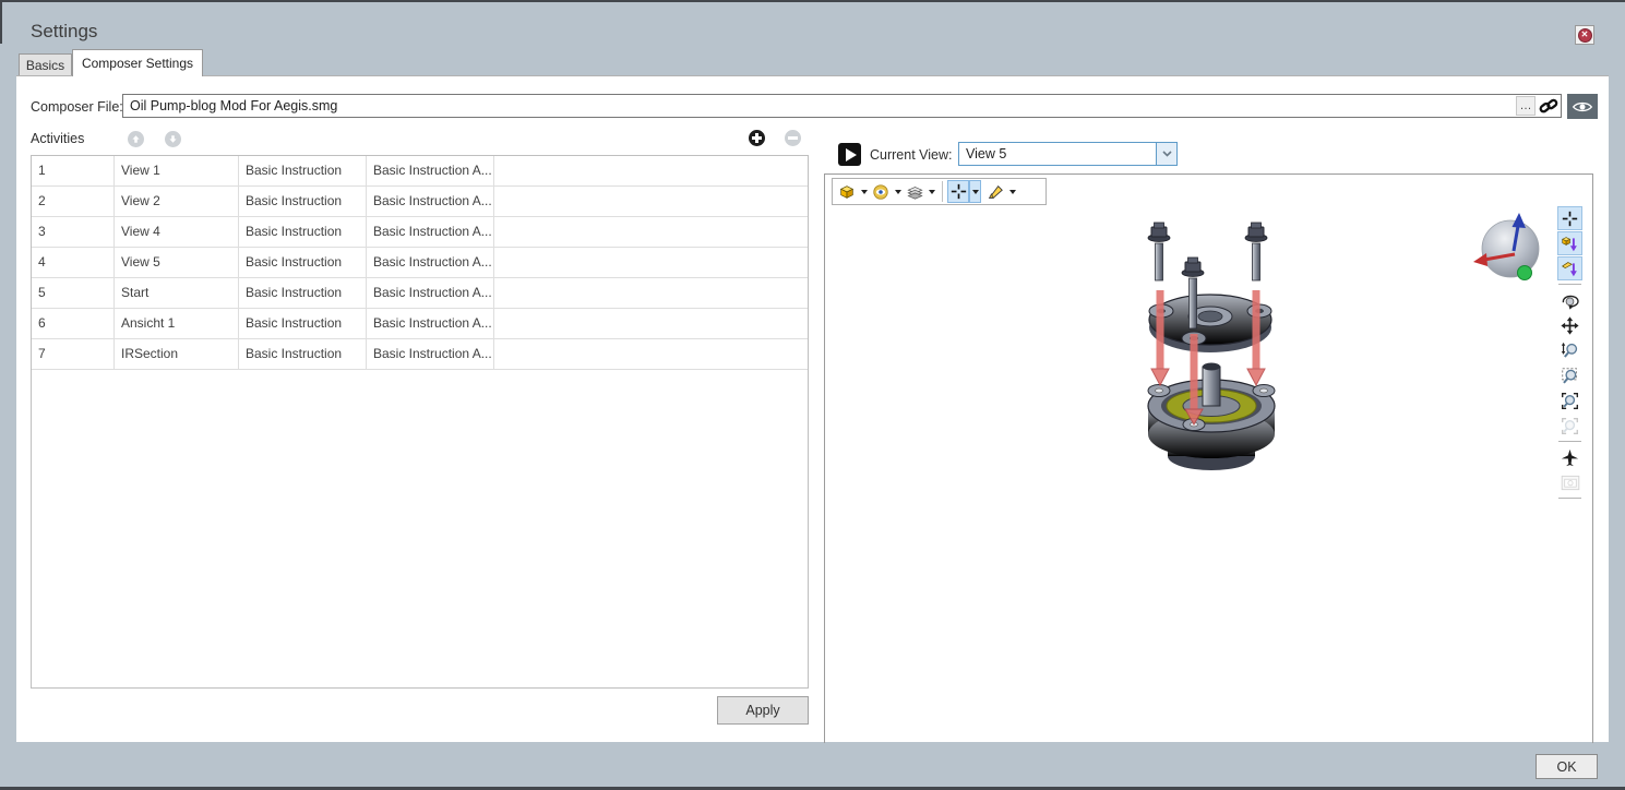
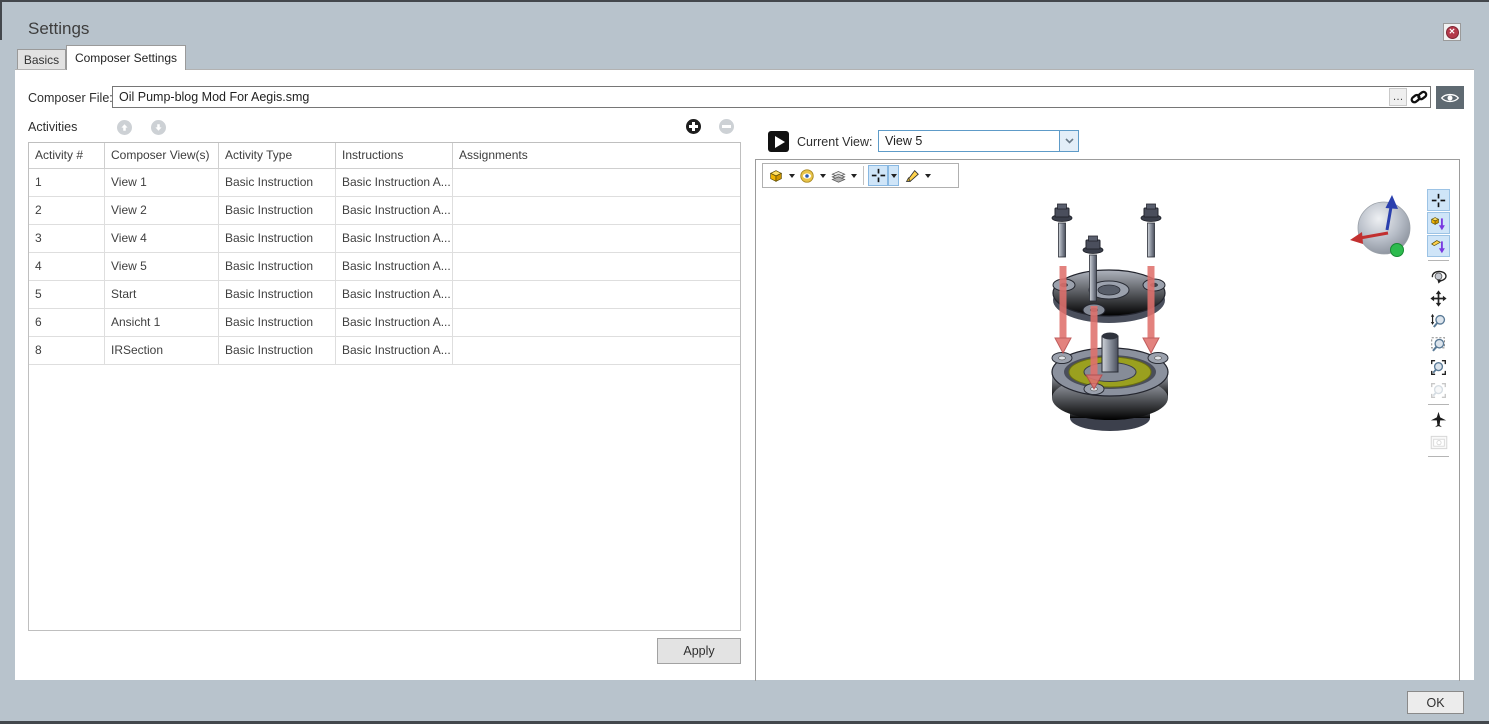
  Settings
  ✕
  Basics
  Composer Settings
  Composer File:
  Oil Pump-blog Mod For Aegis.smg
  …
  Activities
+ Activity #
+ Composer View(s)
+ Activity Type
+ Instructions
+ Assignments
  1
  View 1
  Basic Instruction
  Basic Instruction A...
  2
  View 2
  Basic Instruction
  Basic Instruction A...
  3
  View 4
  Basic Instruction
  Basic Instruction A...
  4
  View 5
  Basic Instruction
  Basic Instruction A...
  5
  Start
  Basic Instruction
  Basic Instruction A...
  6
  Ansicht 1
  Basic Instruction
  Basic Instruction A...
- 7
+ 8
  IRSection
  Basic Instruction
  Basic Instruction A...
  Apply
  Current View:
  View 5
  OK
